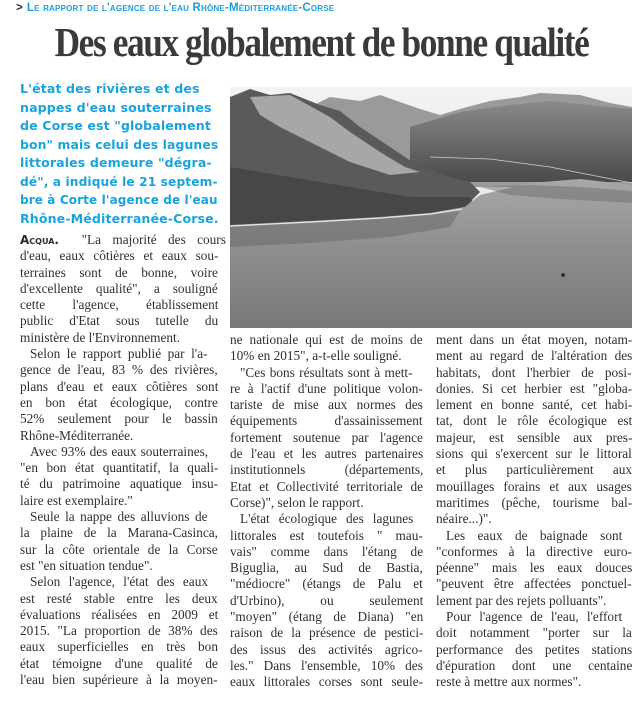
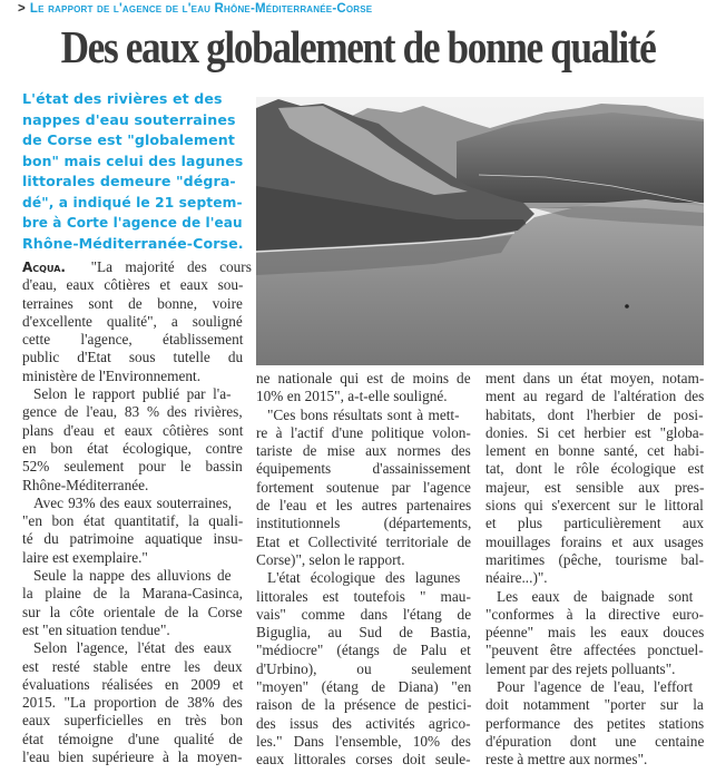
  > Le rapport de l'agence de l'eau Rhône-Méditerranée-Corse
  Des eaux globalement de bonne qualité
  L'état des rivières et des
  nappes d'eau souterraines
  de Corse est "globalement
  bon" mais celui des lagunes
  littorales demeure "dégra-
  dé", a indiqué le 21 septem-
  bre à Corte l'agence de l'eau
  Rhône-Méditerranée-Corse.
  Acqua. "La majorité des cours
  d'eau, eaux côtières et eaux sou-
  terraines sont de bonne, voire
  d'excellente qualité", a souligné
  cette l'agence, établissement
  public d'Etat sous tutelle du
  ministère de l'Environnement.
  Selon le rapport publié par l'a-
  gence de l'eau, 83 % des rivières,
  plans d'eau et eaux côtières sont
  en bon état écologique, contre
  52% seulement pour le bassin
  Rhône-Méditerranée.
  Avec 93% des eaux souterraines,
  "en bon état quantitatif, la quali-
  té du patrimoine aquatique insu-
  laire est exemplaire."
  Seule la nappe des alluvions de
  la plaine de la Marana-Casinca,
  sur la côte orientale de la Corse
  est "en situation tendue".
  Selon l'agence, l'état des eaux
  est resté stable entre les deux
  évaluations réalisées en 2009 et
  2015. "La proportion de 38% des
  eaux superficielles en très bon
  état témoigne d'une qualité de
  l'eau bien supérieure à la moyen-
  ne nationale qui est de moins de
  10% en 2015", a-t-elle souligné.
  "Ces bons résultats sont à mett-
  re à l'actif d'une politique volon-
  tariste de mise aux normes des
  équipements d'assainissement
  fortement soutenue par l'agence
  de l'eau et les autres partenaires
  institutionnels (départements,
  Etat et Collectivité territoriale de
  Corse)", selon le rapport.
  L'état écologique des lagunes
  littorales est toutefois " mau-
  vais" comme dans l'étang de
  Biguglia, au Sud de Bastia,
  "médiocre" (étangs de Palu et
  d'Urbino), ou seulement
  "moyen" (étang de Diana) "en
  raison de la présence de pestici-
  des issus des activités agrico-
  les." Dans l'ensemble, 10% des
- eaux littorales corses sont seule-
+ eaux littorales corses doit seule-
  ment dans un état moyen, notam-
  ment au regard de l'altération des
  habitats, dont l'herbier de posi-
  donies. Si cet herbier est "globa-
  lement en bonne santé, cet habi-
  tat, dont le rôle écologique est
  majeur, est sensible aux pres-
  sions qui s'exercent sur le littoral
  et plus particulièrement aux
  mouillages forains et aux usages
  maritimes (pêche, tourisme bal-
  néaire...)".
  Les eaux de baignade sont
  "conformes à la directive euro-
  péenne" mais les eaux douces
  "peuvent être affectées ponctuel-
  lement par des rejets polluants".
  Pour l'agence de l'eau, l'effort
  doit notamment "porter sur la
  performance des petites stations
  d'épuration dont une centaine
  reste à mettre aux normes".
